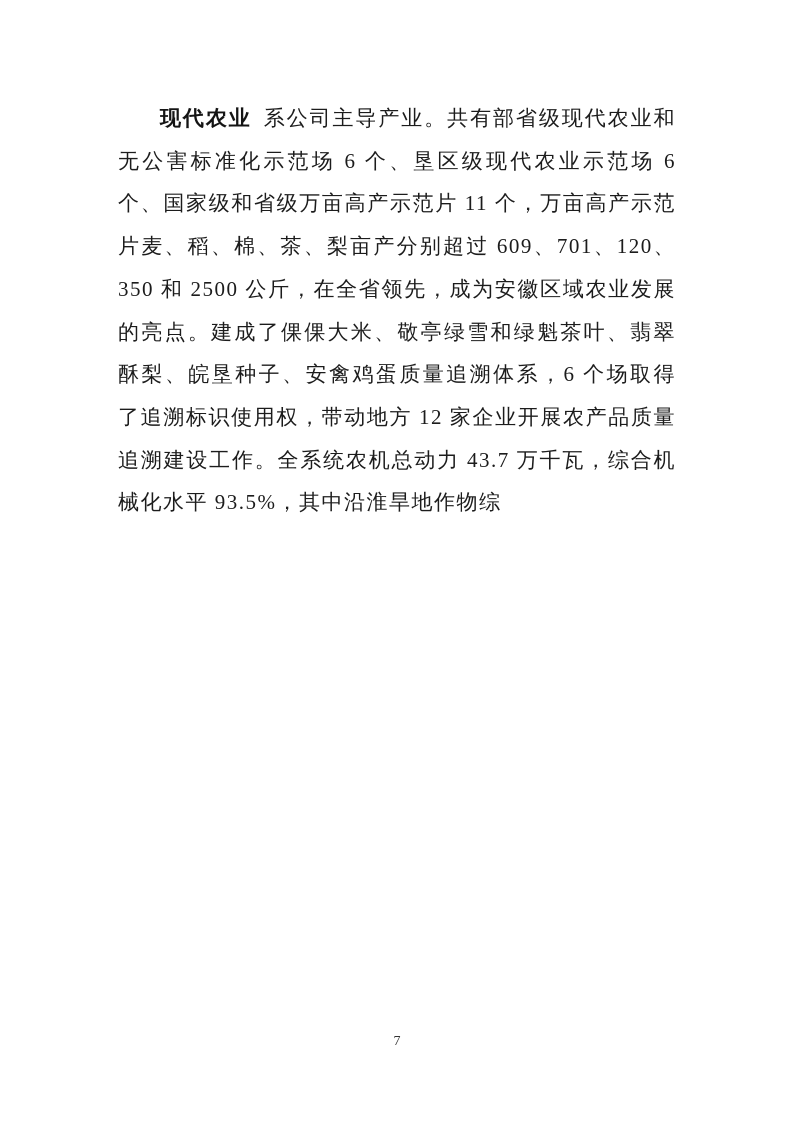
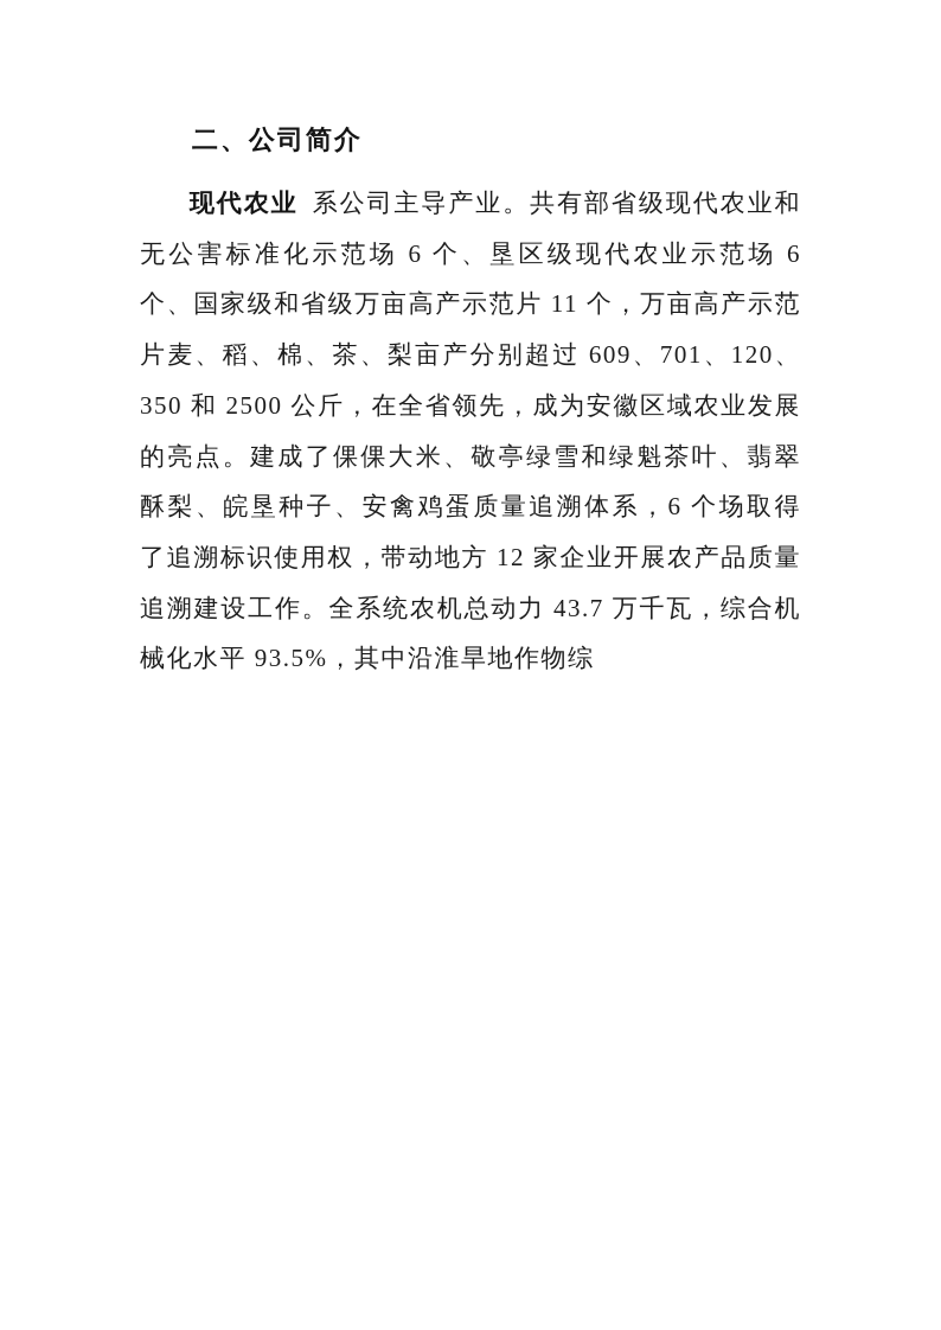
+ 二、公司简介
  现代农业 系公司主导产业。共有部省级现代农业和无公害标准化示范场 6 个、垦区级现代农业示范场 6 个、国家级和省级万亩高产示范片 11 个，万亩高产示范片麦、稻、棉、茶、梨亩产分别超过 609、701、120、350 和 2500 公斤，在全省领先，成为安徽区域农业发展的亮点。建成了倮倮大米、敬亭绿雪和绿魁茶叶、翡翠酥梨、皖垦种子、安禽鸡蛋质量追溯体系，6 个场取得了追溯标识使用权，带动地方 12 家企业开展农产品质量追溯建设工作。全系统农机总动力 43.7 万千瓦，综合机械化水平 93.5%，其中沿淮旱地作物综
- 7
